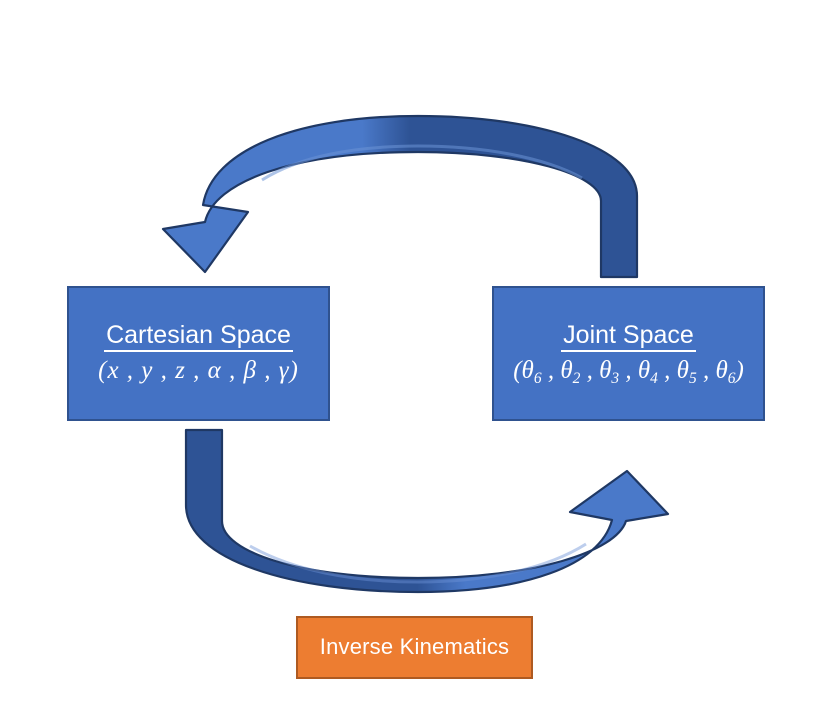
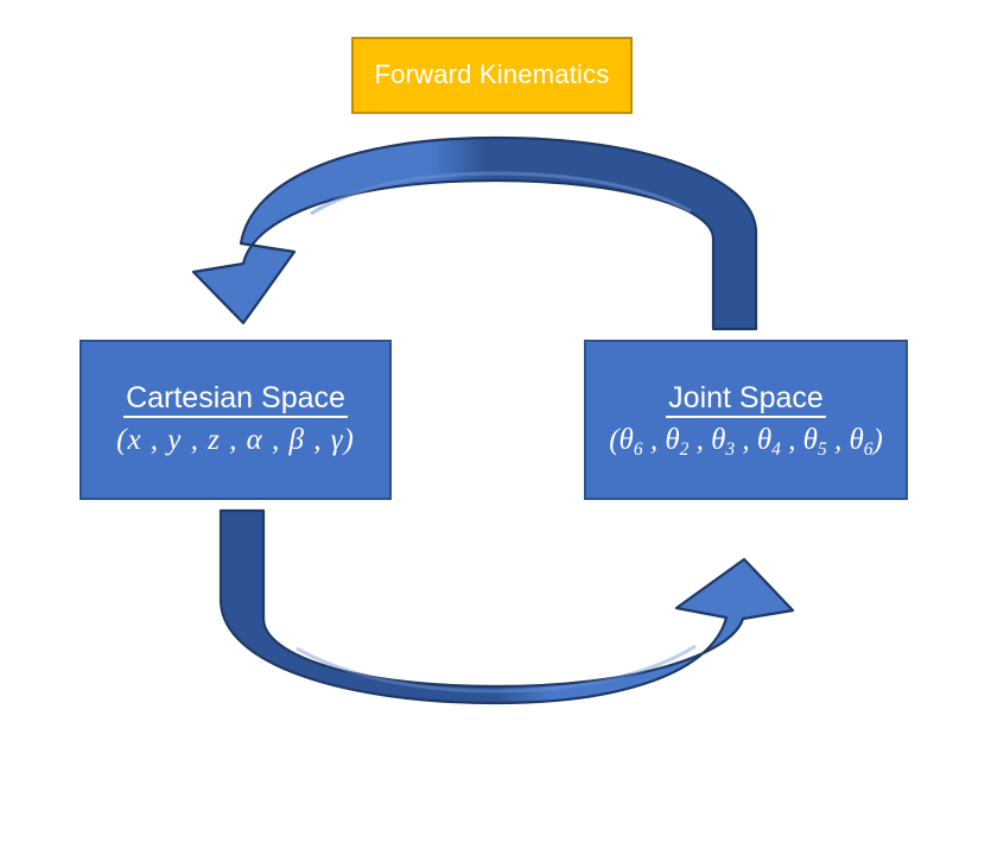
+ Forward Kinematics
  Cartesian Space
  (x , y , z , α , β , γ)
  Joint Space
  (θ6 , θ2 , θ3 , θ4 , θ5 , θ6)
- Inverse Kinematics
